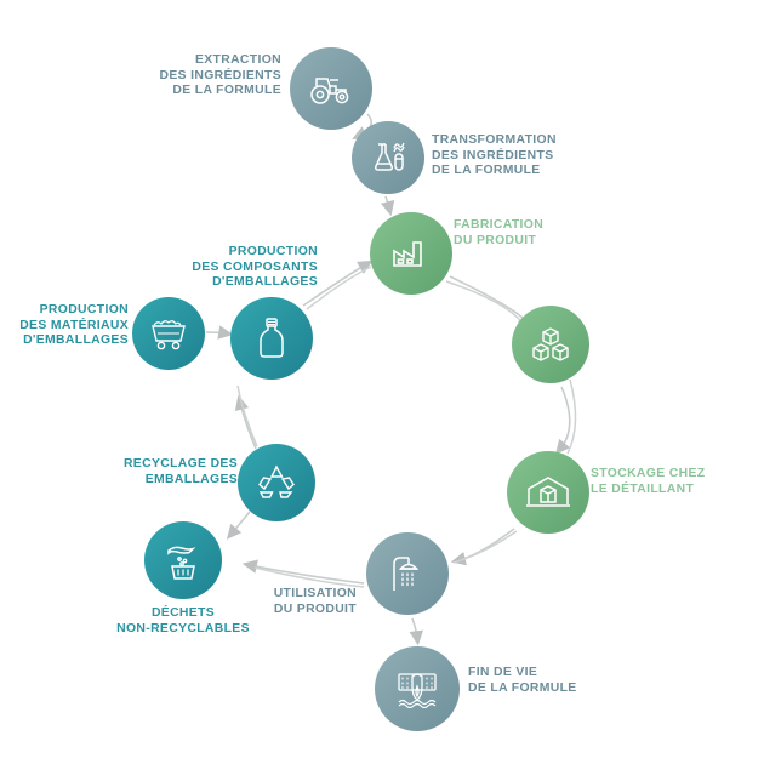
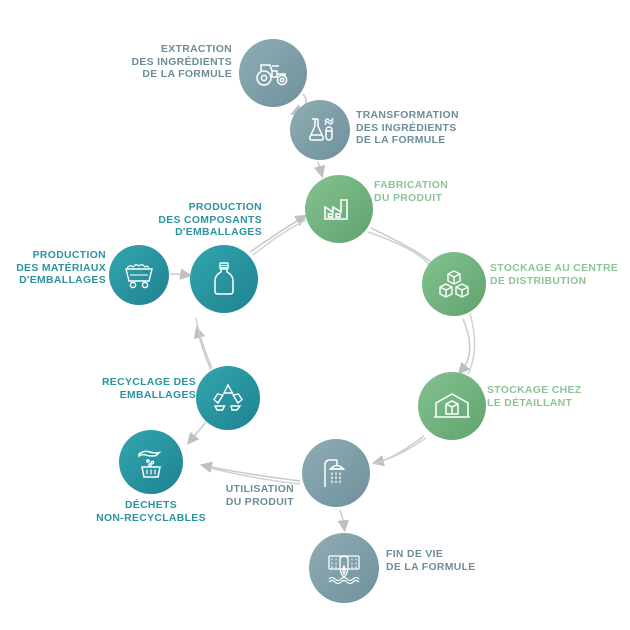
  EXTRACTION
  DES INGRÉDIENTS
  DE LA FORMULE
  TRANSFORMATION
  DES INGRÉDIENTS
  DE LA FORMULE
  FABRICATION
  DU PRODUIT
+ STOCKAGE AU CENTRE
+ DE DISTRIBUTION
  STOCKAGE CHEZ
  LE DÉTAILLANT
  UTILISATION
  DU PRODUIT
  FIN DE VIE
  DE LA FORMULE
  DÉCHETS
  NON-RECYCLABLES
  RECYCLAGE DES
  EMBALLAGES
  PRODUCTION
  DES COMPOSANTS
  D'EMBALLAGES
  PRODUCTION
  DES MATÉRIAUX
  D'EMBALLAGES
